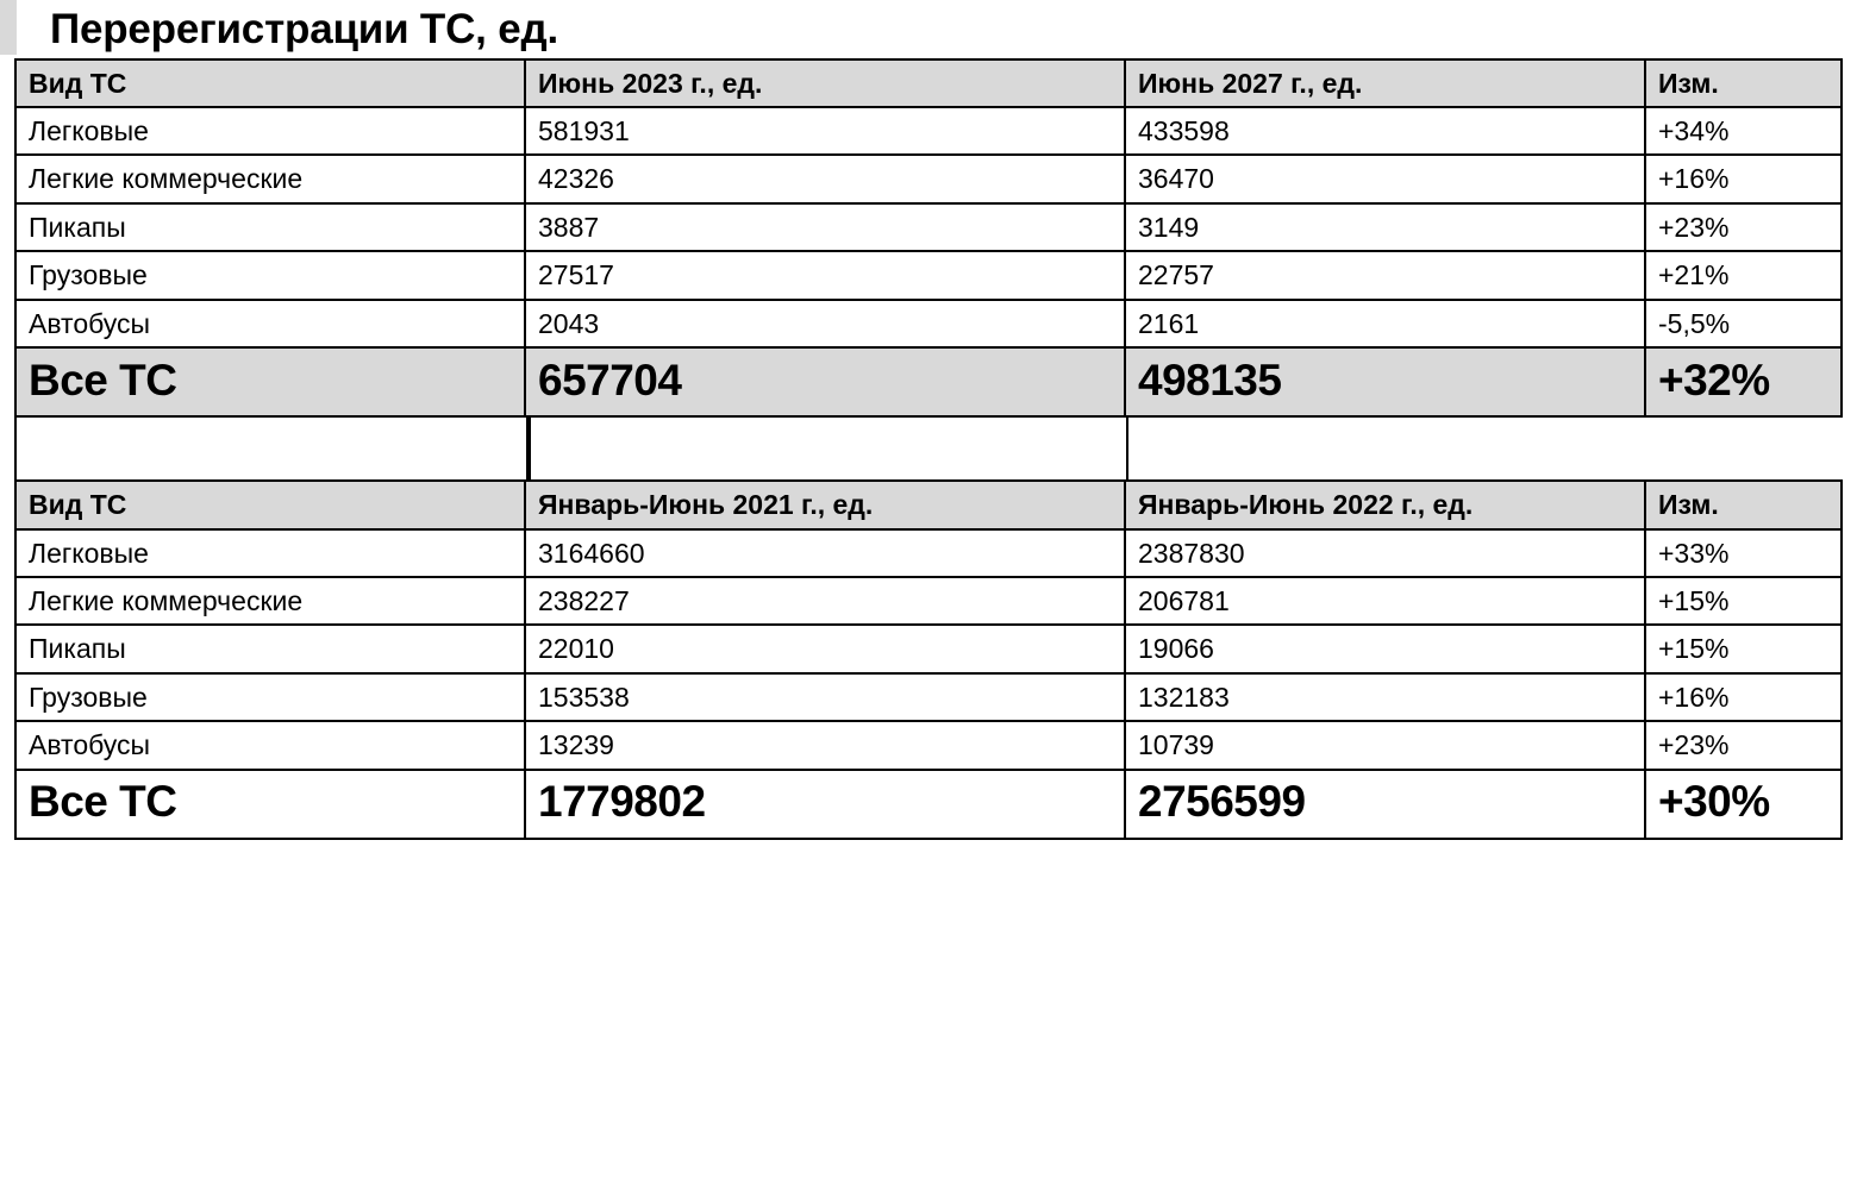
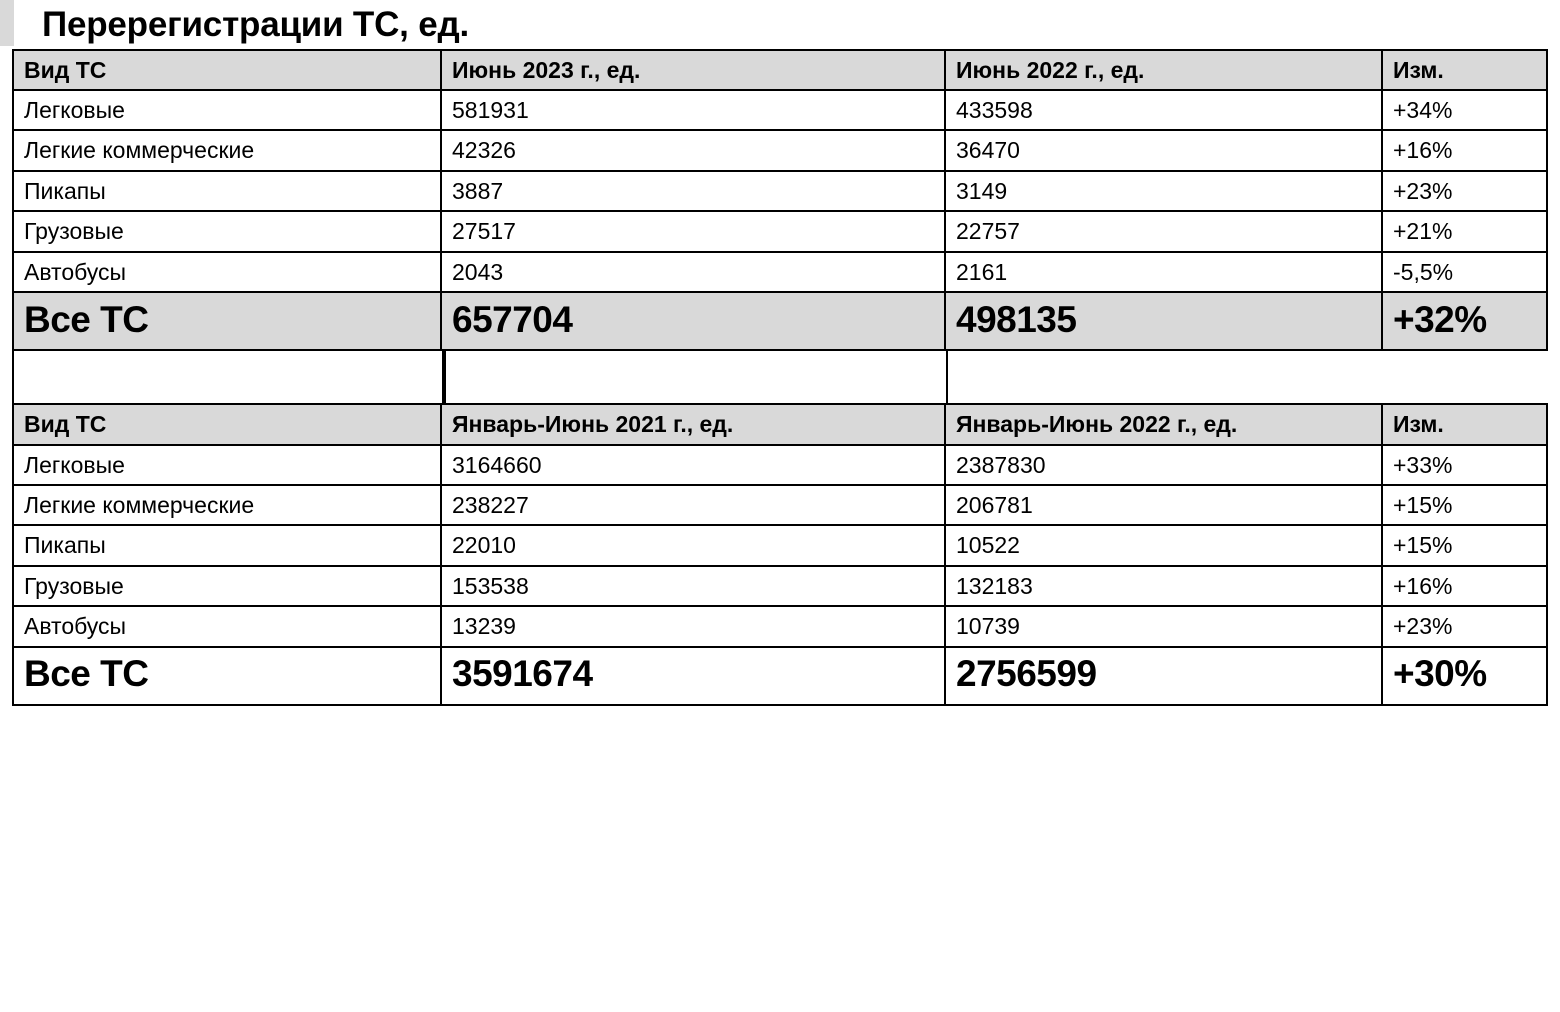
  Перерегистрации ТС, ед.
- Вид ТС	Июнь 2023 г., ед.	Июнь 2027 г., ед.	Изм.
+ Вид ТС	Июнь 2023 г., ед.	Июнь 2022 г., ед.	Изм.
  Легковые	581931	433598	+34%
  Легкие коммерческие	42326	36470	+16%
  Пикапы	3887	3149	+23%
  Грузовые	27517	22757	+21%
  Автобусы	2043	2161	-5,5%
  Все ТС	657704	498135	+32%
  Вид ТС	Январь-Июнь 2021 г., ед.	Январь-Июнь 2022 г., ед.	Изм.
  Легковые	3164660	2387830	+33%
  Легкие коммерческие	238227	206781	+15%
- Пикапы	22010	19066	+15%
+ Пикапы	22010	10522	+15%
  Грузовые	153538	132183	+16%
  Автобусы	13239	10739	+23%
- Все ТС	1779802	2756599	+30%
+ Все ТС	3591674	2756599	+30%
